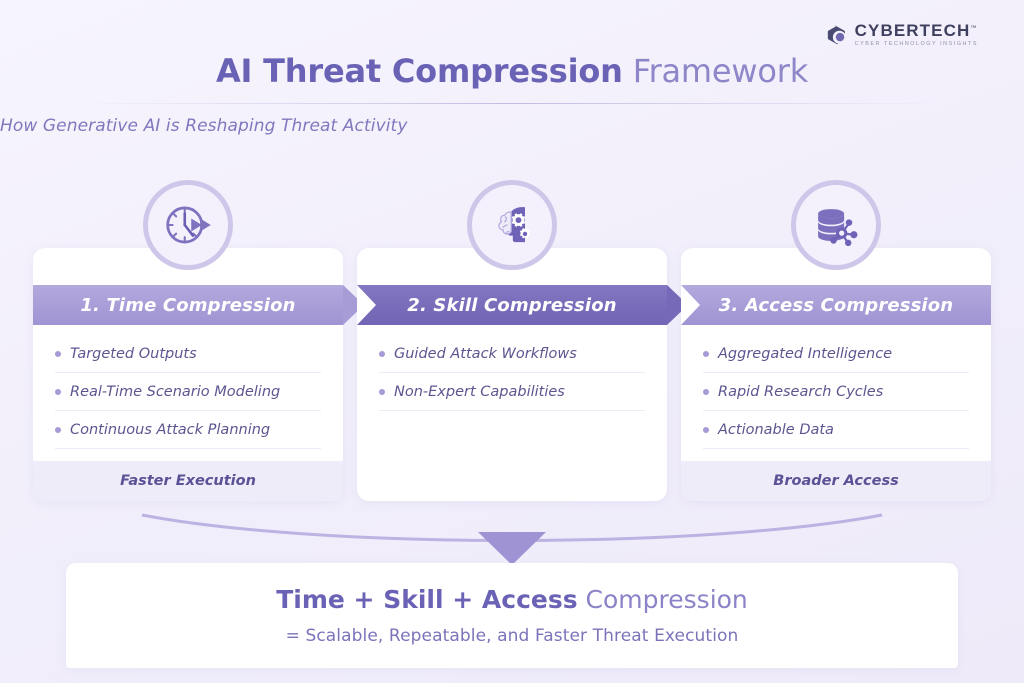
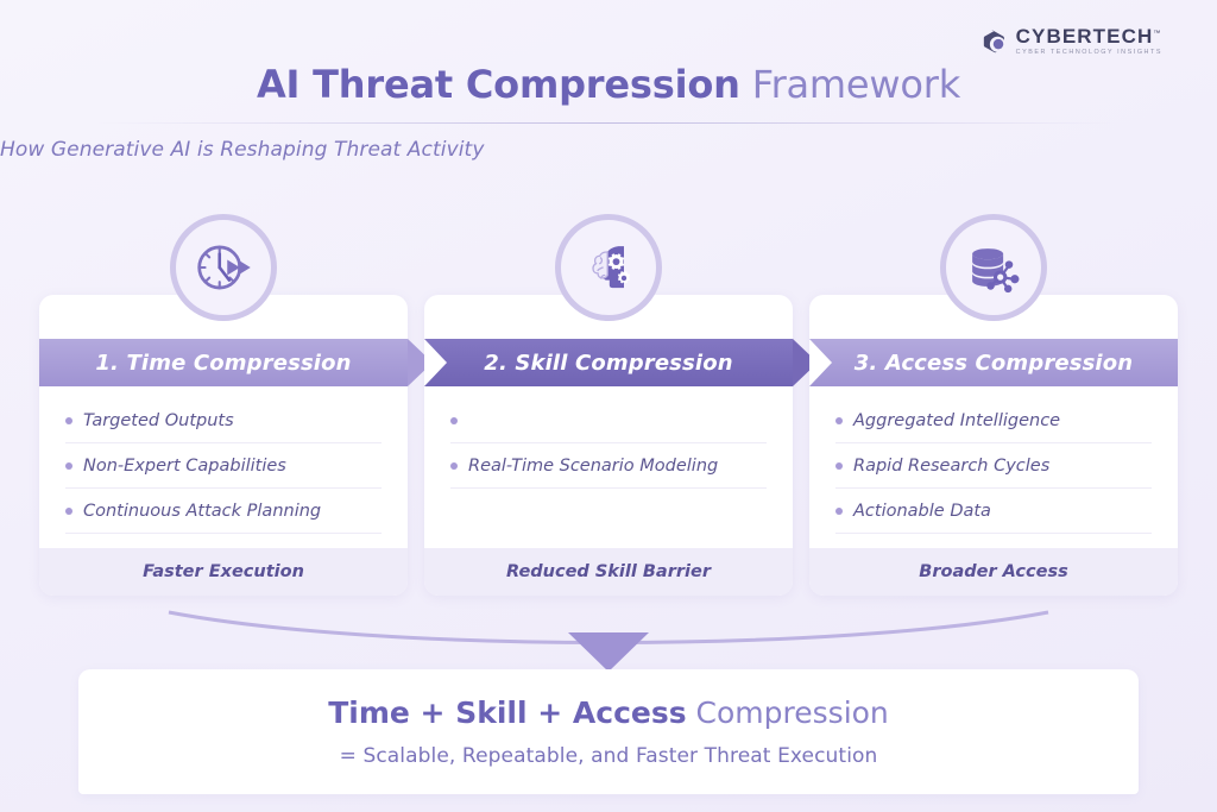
  CYBERTECH
  AI Threat Compression Framework
  How Generative AI is Reshaping Threat Activity
  1. Time Compression
  Targeted Outputs
- Real-Time Scenario Modeling
+ Non-Expert Capabilities
  Continuous Attack Planning
  Faster Execution
  2. Skill Compression
- Guided Attack Workflows
- Non-Expert Capabilities
+ Real-Time Scenario Modeling
+ Reduced Skill Barrier
  3. Access Compression
  Aggregated Intelligence
  Rapid Research Cycles
  Actionable Data
  Broader Access
  Time + Skill + Access Compression
  = Scalable, Repeatable, and Faster Threat Execution
